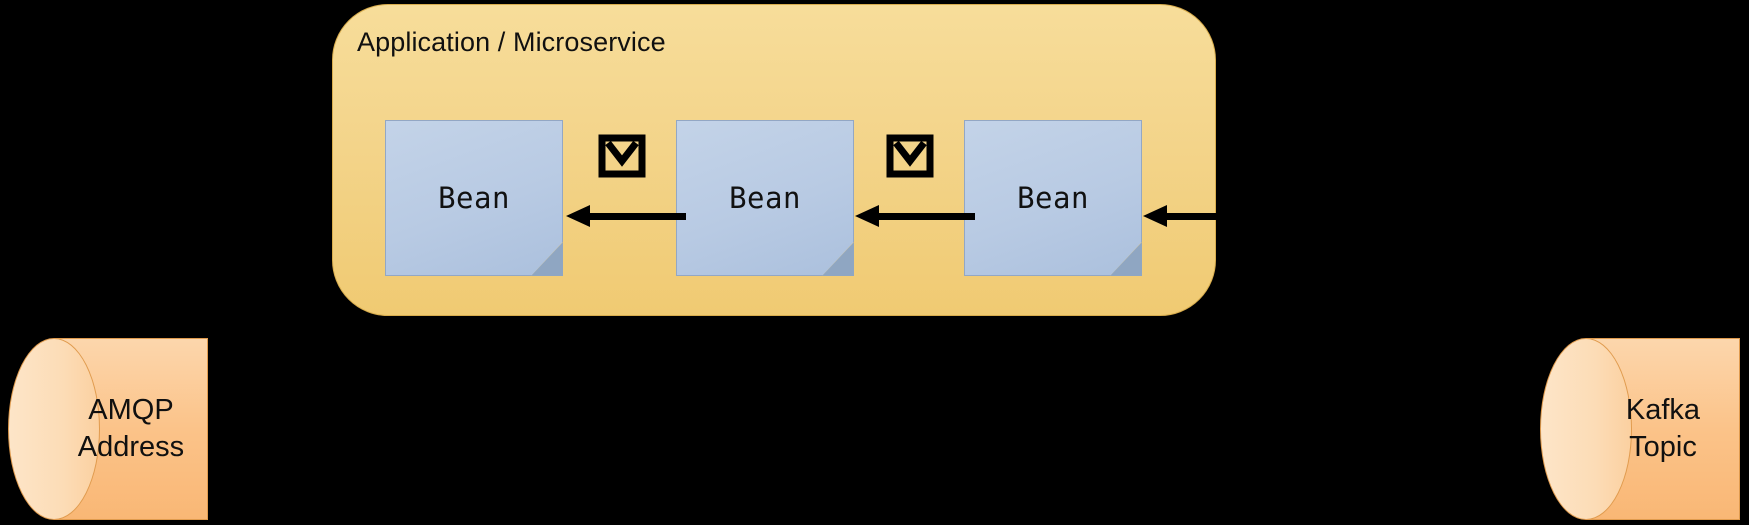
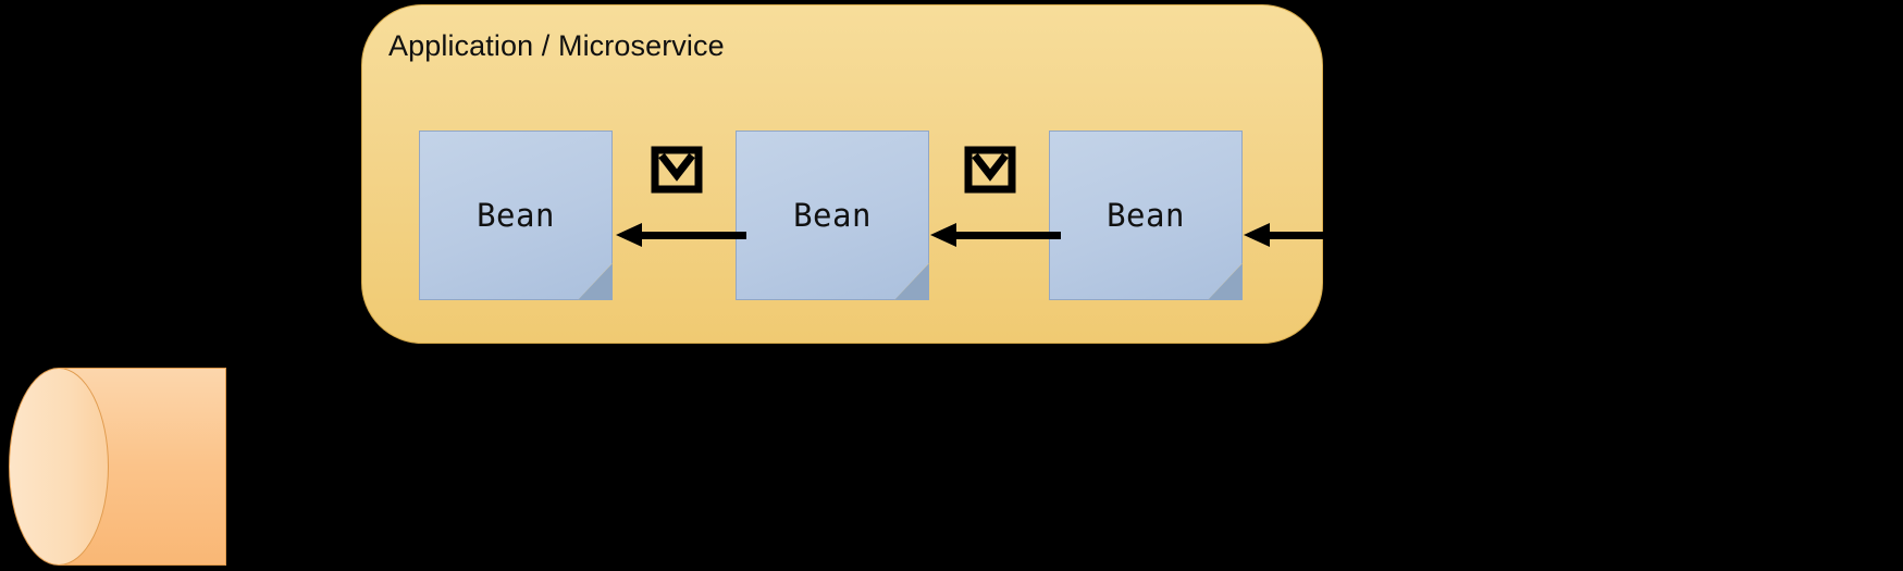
  Application / Microservice
  Bean
  Bean
  Bean
- AMQP
- Address
- Kafka
- Topic
